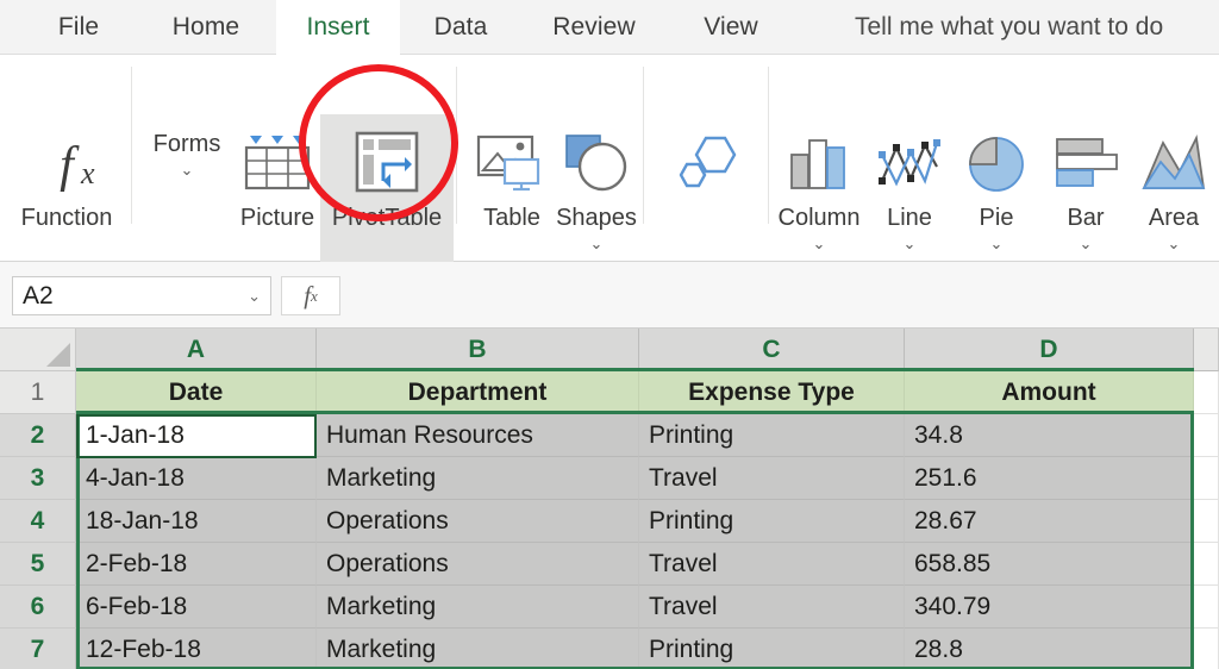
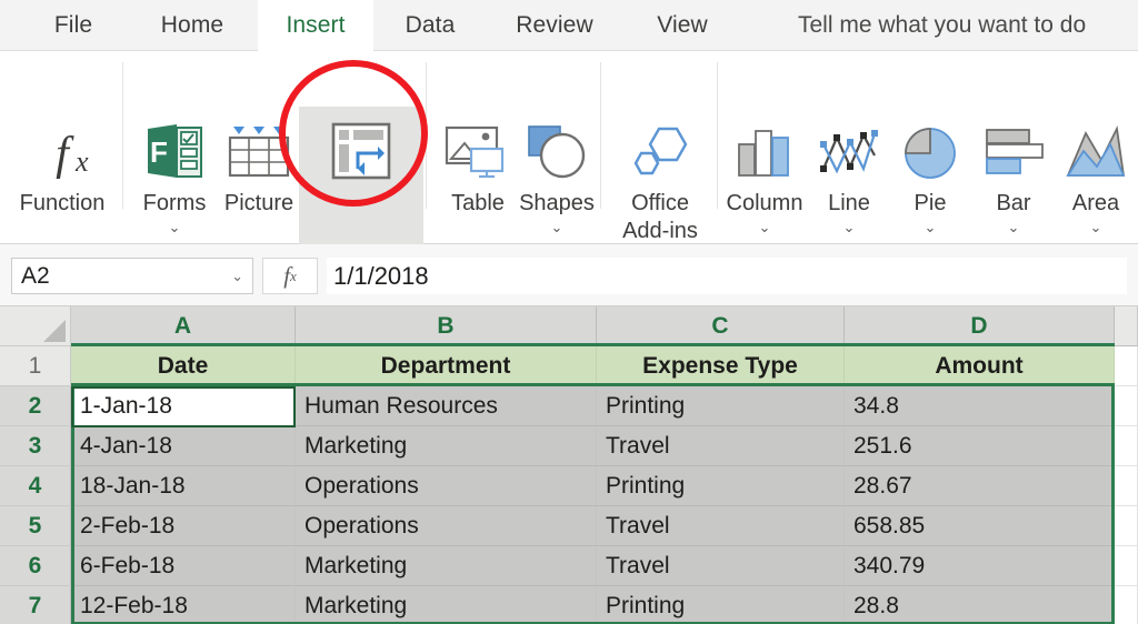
  File
  Home
  Insert
  Data
  Review
  View
  Tell me what you want to do
  f
  x
  Function
+ F
  Forms
  ⌄
  Picture
- PivotTable
  Table
  Shapes
  ⌄
+ Office Add-ins
  Column
  ⌄
  Line
  ⌄
  Pie
  ⌄
  Bar
  ⌄
  Area
  ⌄
  A2
  ⌄
  f
  x
+ 1/1/2018
  A
  B
  C
  D
  1
  2
  3
  4
  5
  6
  7
  Date
  Department
  Expense Type
  Amount
  1-Jan-18
  Human Resources
  Printing
  34.8
  4-Jan-18
  Marketing
  Travel
  251.6
  18-Jan-18
  Operations
  Printing
  28.67
  2-Feb-18
  Operations
  Travel
  658.85
  6-Feb-18
  Marketing
  Travel
  340.79
  12-Feb-18
  Marketing
  Printing
  28.8
